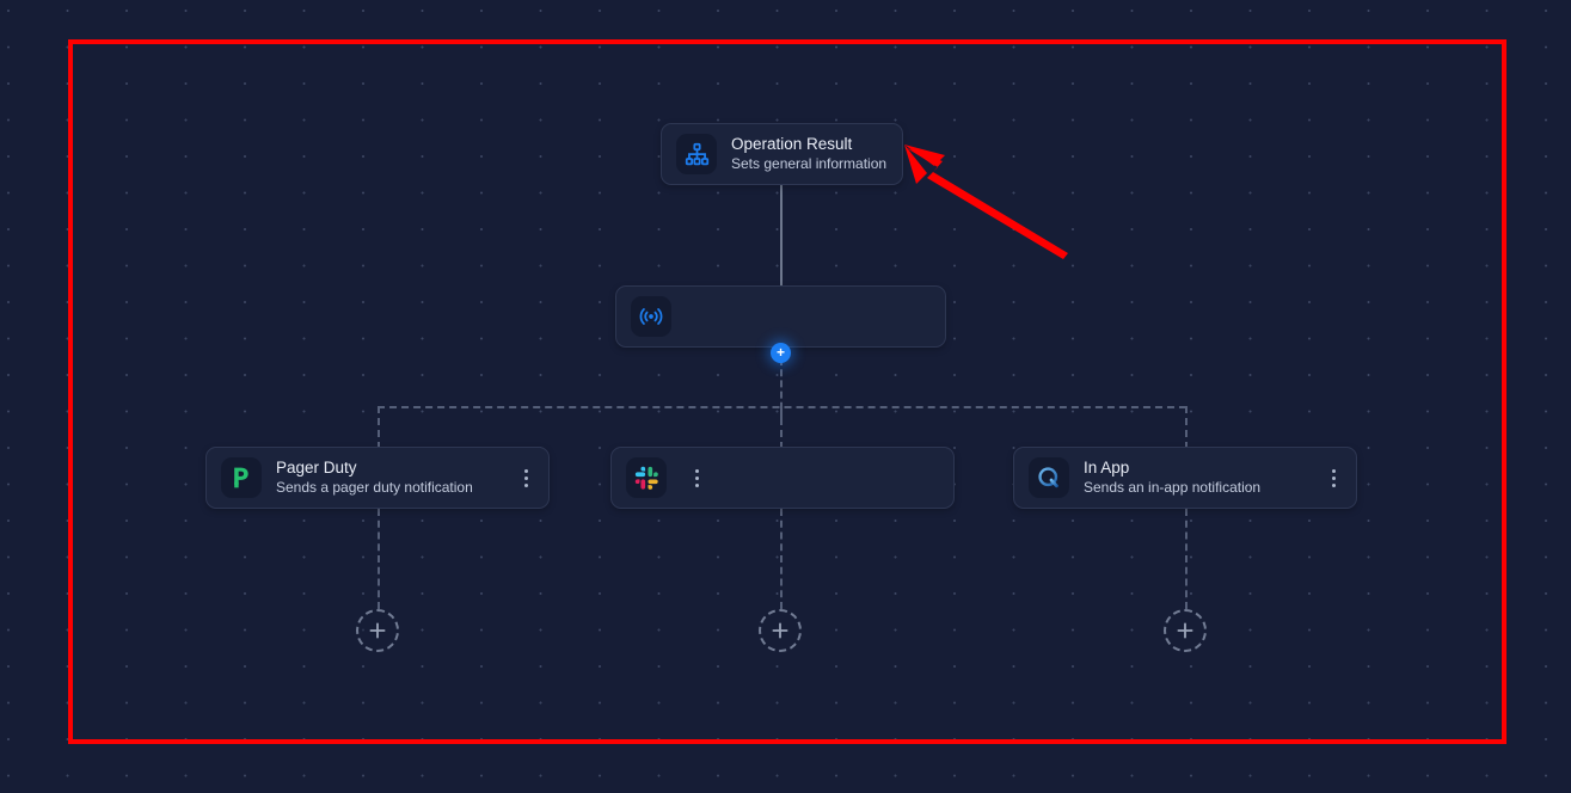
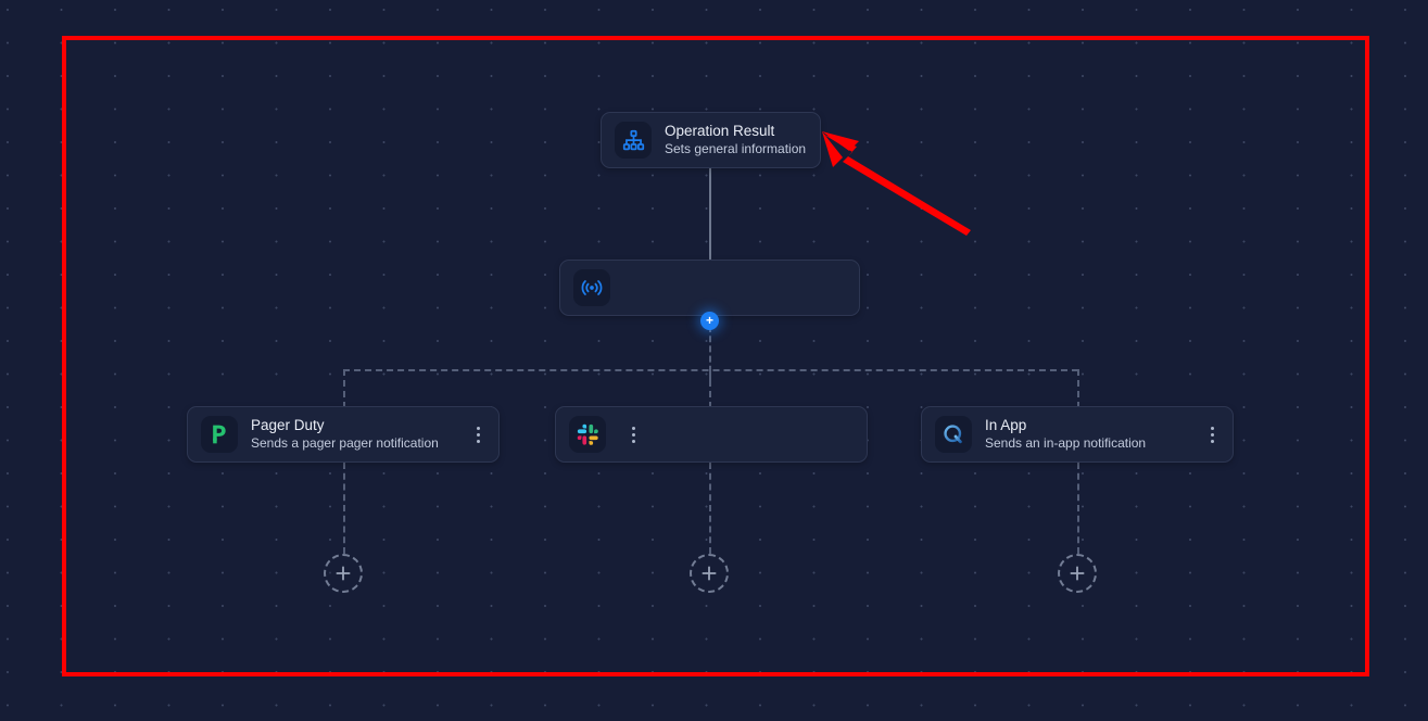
  Operation Result
  Sets general information
  +
  Pager Duty
- Sends a pager duty notification
+ Sends a pager pager notification
  In App
  Sends an in-app notification
